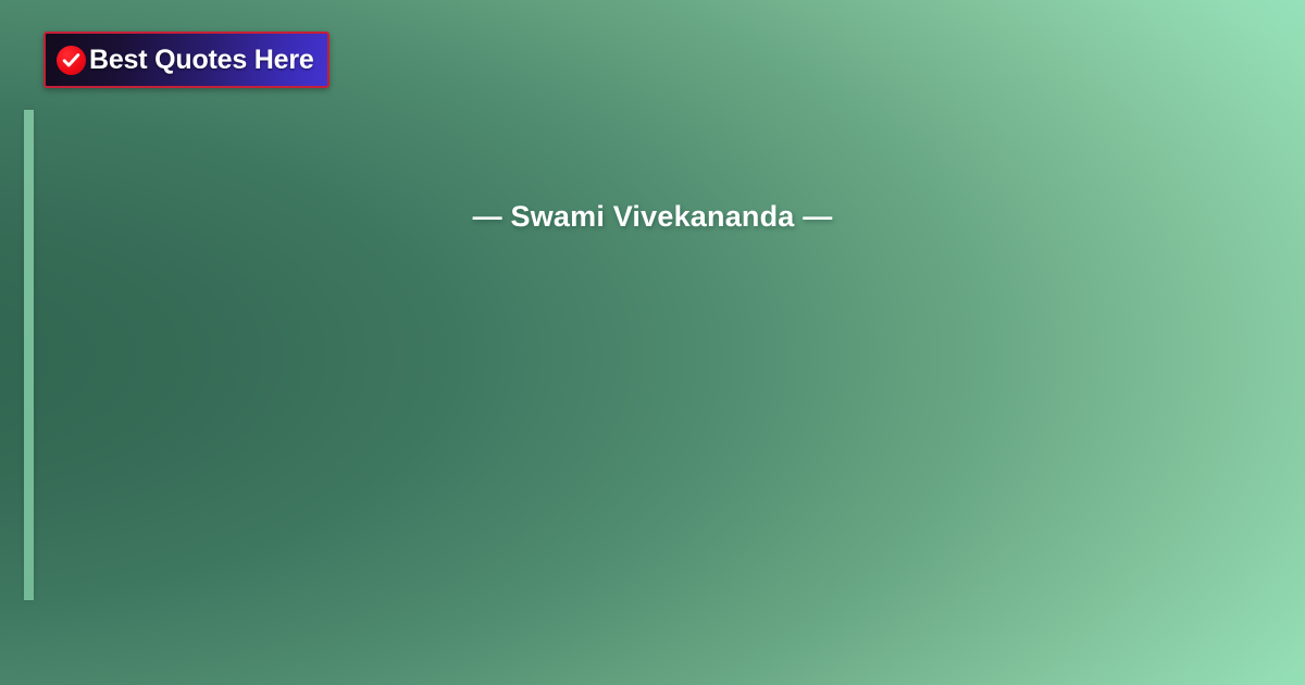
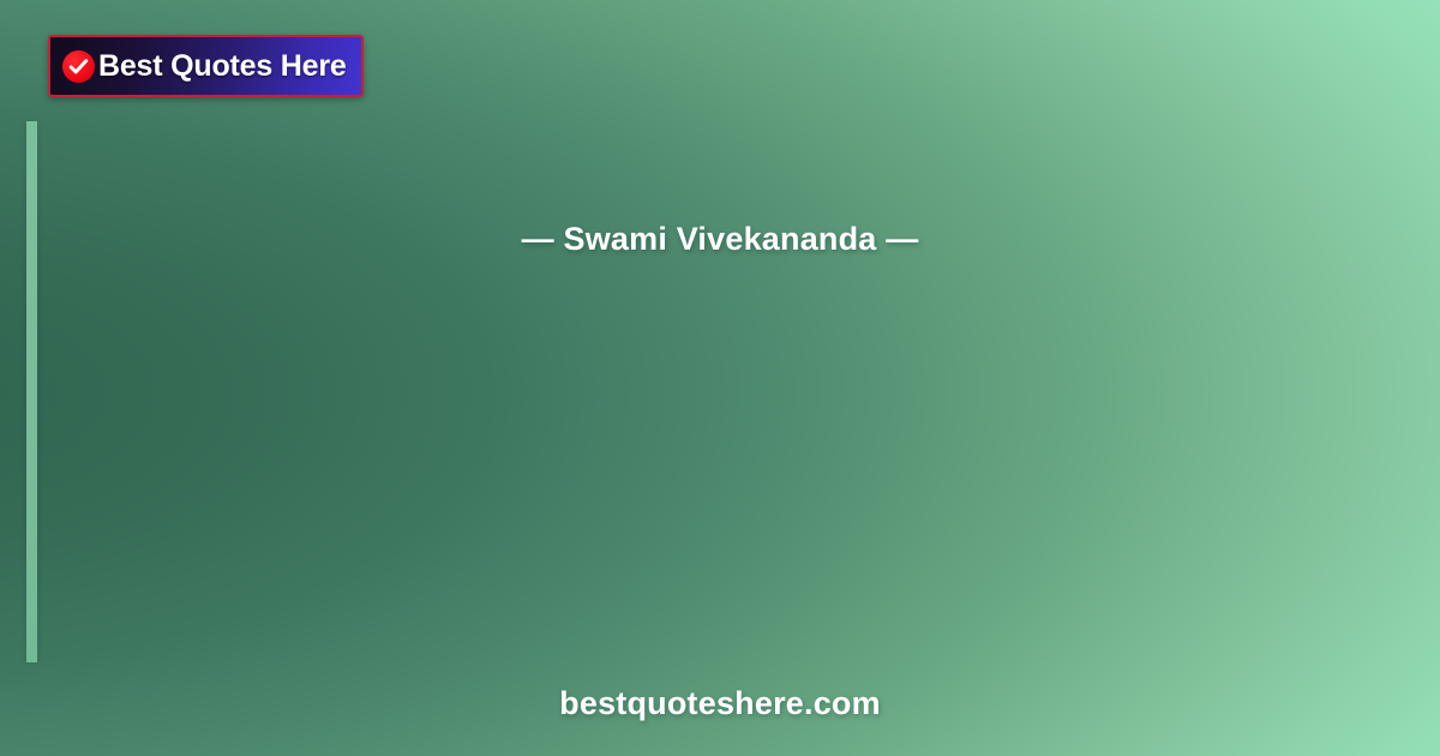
  Best Quotes Here
  — Swami Vivekananda —
+ bestquoteshere.com
